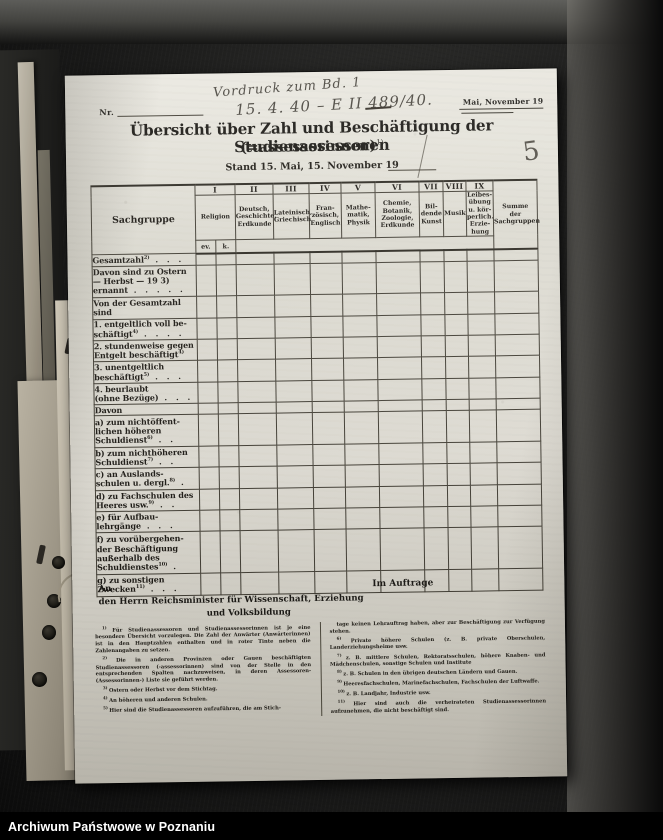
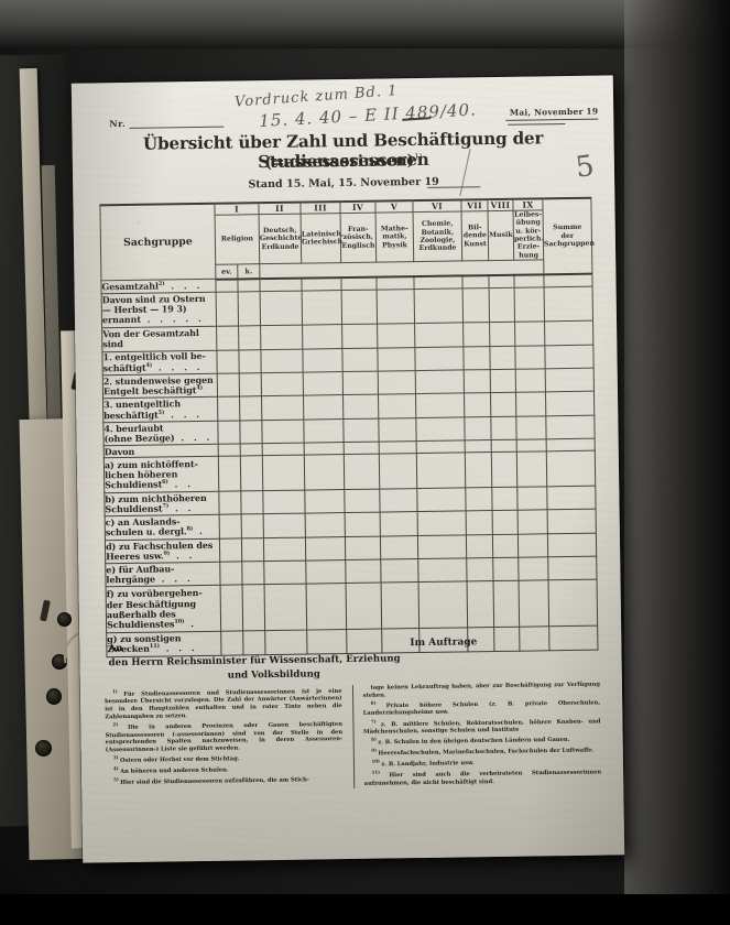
- Archiwum Państwowe w Poznaniu
